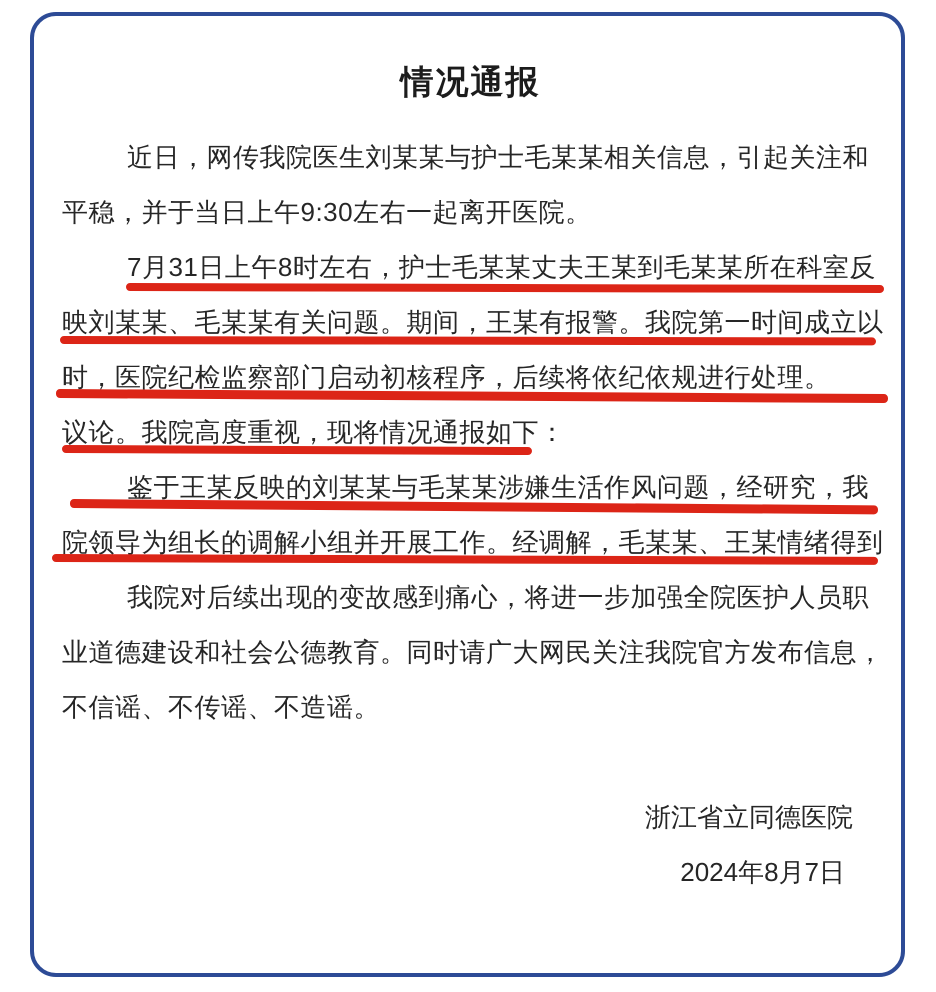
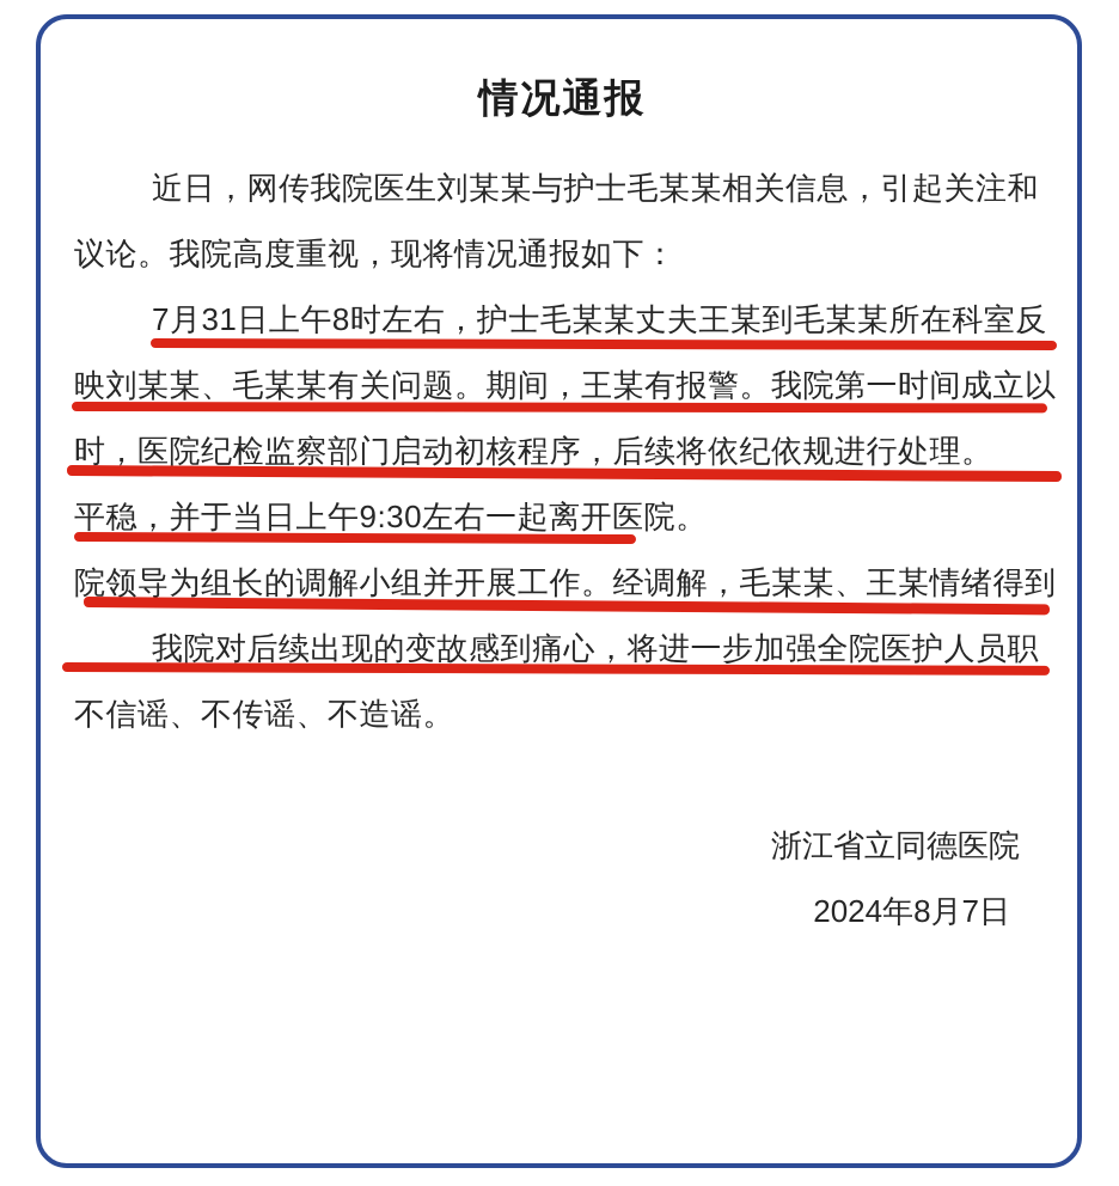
  情况通报
  近日，网传我院医生刘某某与护士毛某某相关信息，引起关注和
- 平稳，并于当日上午9:30左右一起离开医院。
+ 议论。我院高度重视，现将情况通报如下：
  7月31日上午8时左右，护士毛某某丈夫王某到毛某某所在科室反
  映刘某某、毛某某有关问题。期间，王某有报警。我院第一时间成立以
  时，医院纪检监察部门启动初核程序，后续将依纪依规进行处理。
- 议论。我院高度重视，现将情况通报如下：
+ 平稳，并于当日上午9:30左右一起离开医院。
- 鉴于王某反映的刘某某与毛某某涉嫌生活作风问题，经研究，我
  院领导为组长的调解小组并开展工作。经调解，毛某某、王某情绪得到
  我院对后续出现的变故感到痛心，将进一步加强全院医护人员职
- 业道德建设和社会公德教育。同时请广大网民关注我院官方发布信息，
  不信谣、不传谣、不造谣。
  浙江省立同德医院
  2024年8月7日
